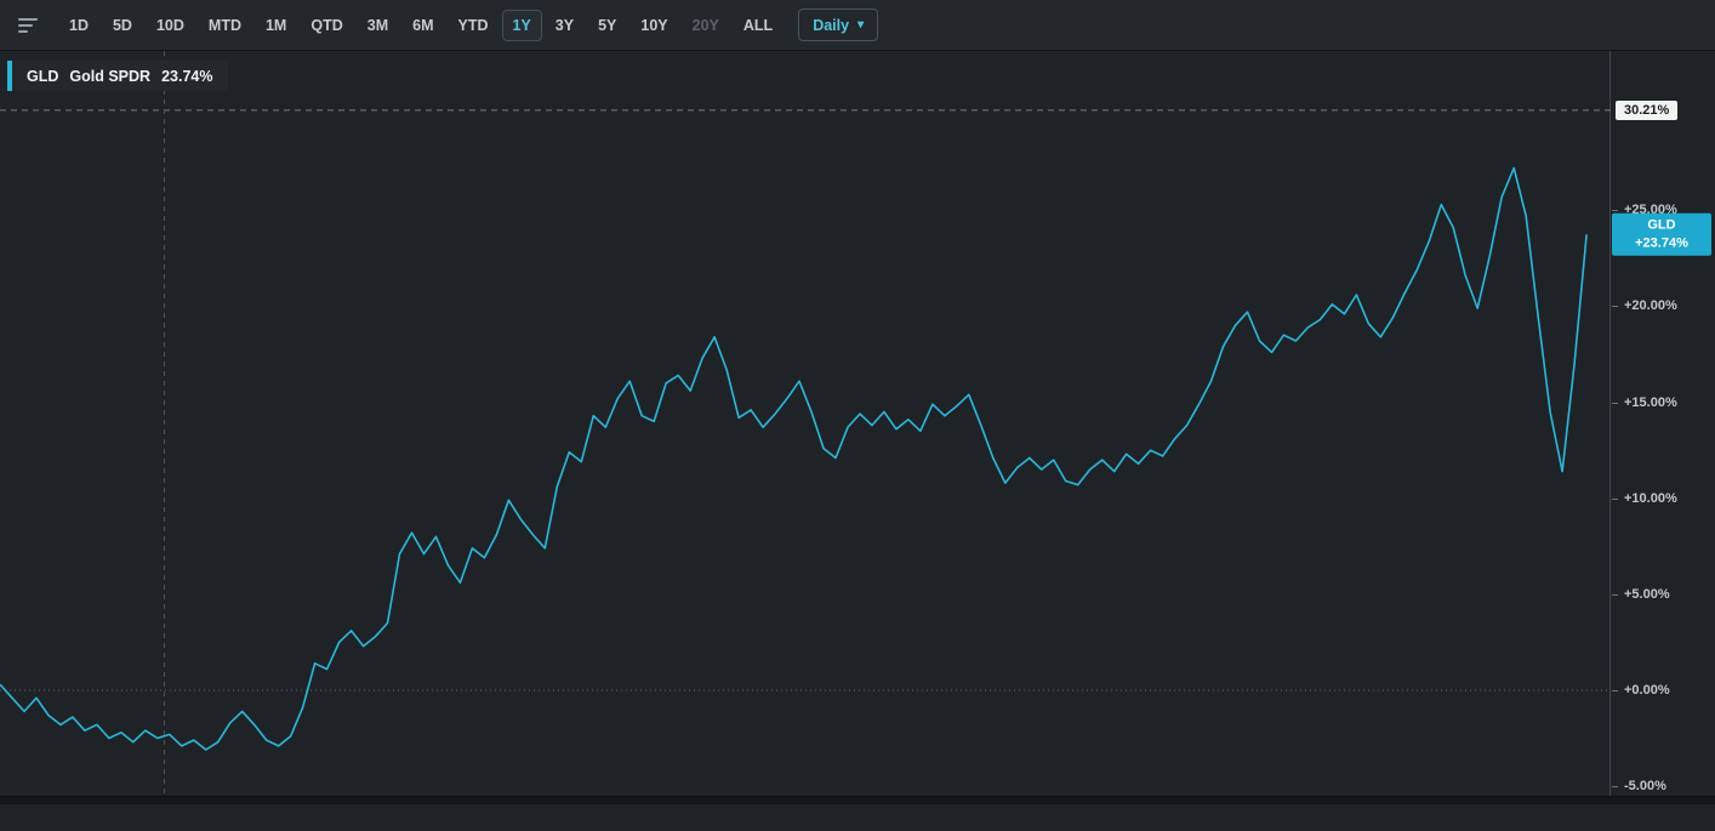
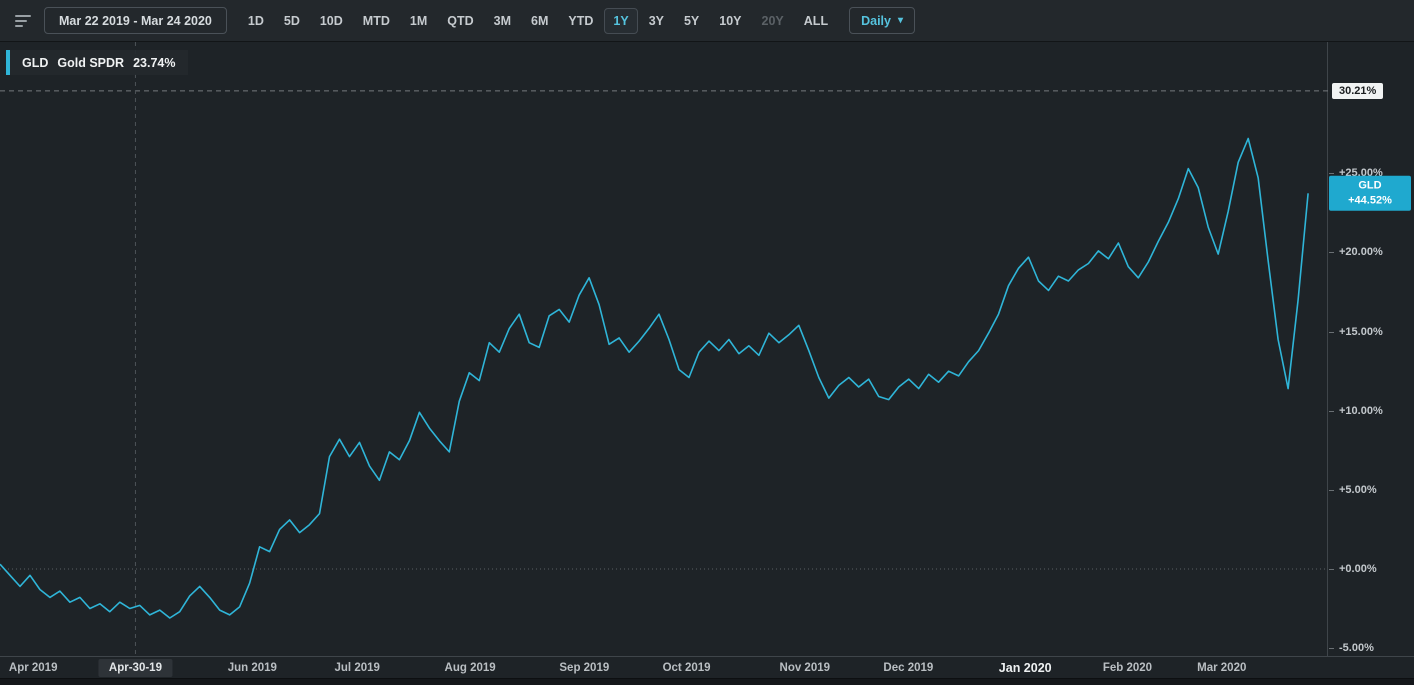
+ Mar 22 2019 - Mar 24 2020
  1D
  5D
  10D
  MTD
  1M
  QTD
  3M
  6M
  YTD
  1Y
  3Y
  5Y
  10Y
  20Y
  ALL
  Daily
  ▾
  GLD
  Gold SPDR
  23.74%
  30.21%
  +25.00%
  +20.00%
  +15.00%
  +10.00%
  +5.00%
  +0.00%
  -5.00%
  GLD
- +23.74%
+ +44.52%
+ Apr 2019
+ Apr-30-19
+ Jun 2019
+ Jul 2019
+ Aug 2019
+ Sep 2019
+ Oct 2019
+ Nov 2019
+ Jan 2020
+ Dec 2019
+ Feb 2020
+ Mar 2020
